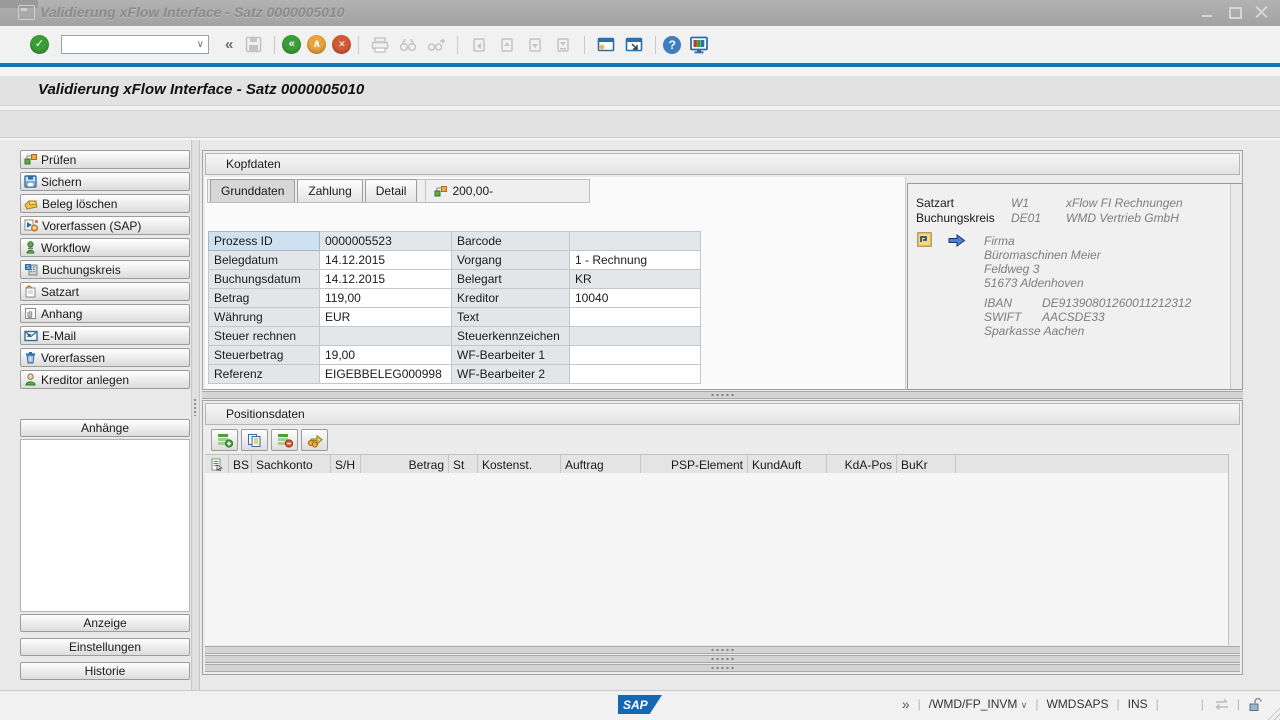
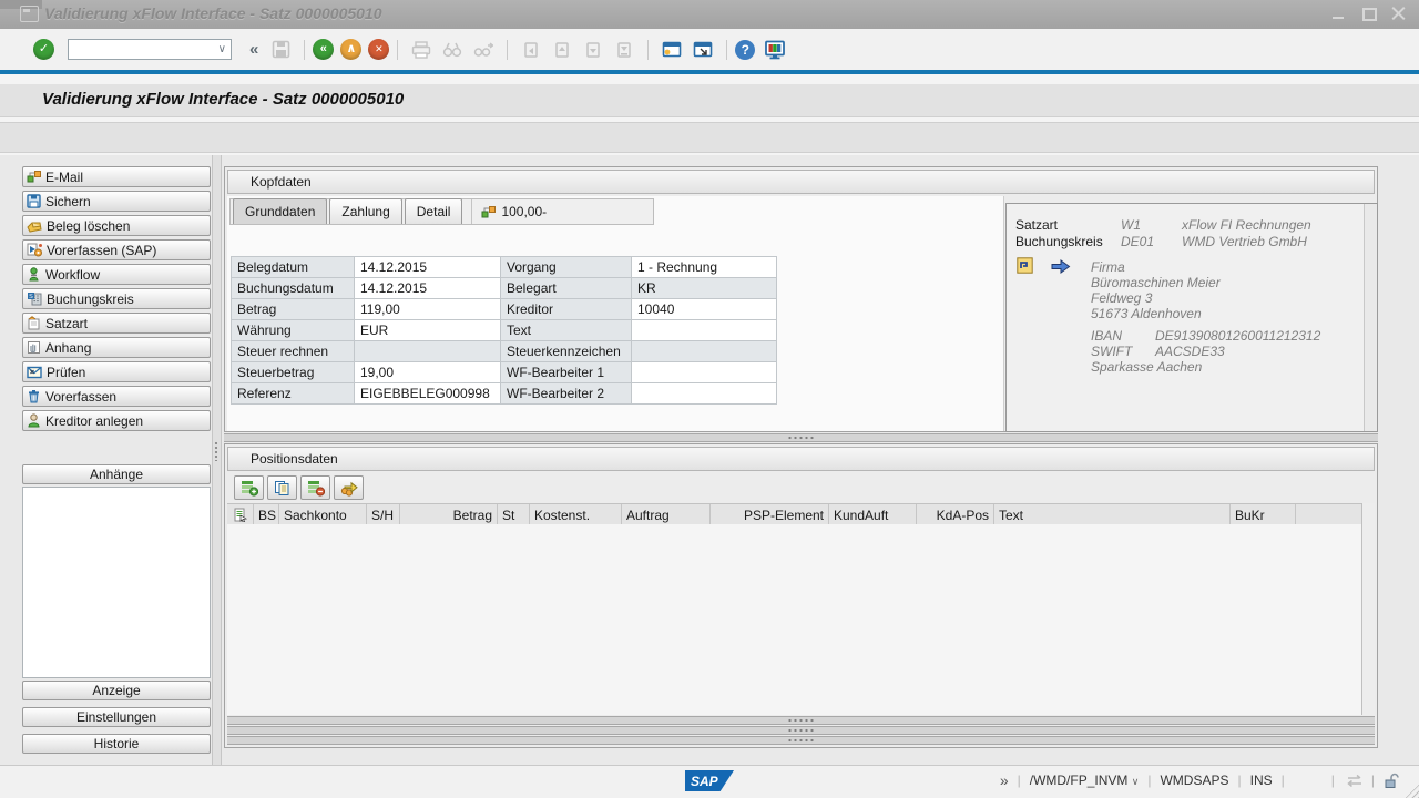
  Validierung xFlow Interface - Satz 0000005010
  ✓
  ∨
  «
  «
  ∧
  ✕
  ?
  Validierung xFlow Interface - Satz 0000005010
- Prüfen
+ E-Mail
  Sichern
  Beleg löschen
  Vorerfassen (SAP)
  Workflow
  Buchungskreis
  Satzart
  Anhang
- E-Mail
+ Prüfen
  Vorerfassen
  Kreditor anlegen
  Anhänge
  Anzeige
  Einstellungen
  Historie
  Kopfdaten
  Grunddaten
  Zahlung
  Detail
- 200,00-
+ 100,00-
- Prozess ID	0000005523	Barcode
  Belegdatum	14.12.2015	Vorgang	1 - Rechnung
  Buchungsdatum	14.12.2015	Belegart	KR
  Betrag	119,00	Kreditor	10040
  Währung	EUR	Text
  Steuer rechnen		Steuerkennzeichen
  Steuerbetrag	19,00	WF-Bearbeiter 1
  Referenz	EIGEBBELEG000998	WF-Bearbeiter 2
  Satzart
  W1
  xFlow FI Rechnungen
  Buchungskreis
  DE01
  WMD Vertrieb GmbH
  Firma
  Büromaschinen Meier
  Feldweg 3
  51673 Aldenhoven
  IBAN
  DE91390801260011212312
  SWIFT
  AACSDE33
  Sparkasse Aachen
  Positionsdaten
  BS
  Sachkonto
  S/H
  Betrag
  St
  Kostenst.
  Auftrag
  PSP-Element
  KundAuft
  KdA-Pos
+ Text
  BuKr
  SAP
  »
  |
  /WMD/FP_INVM ∨
  |
  WMDSAPS
  |
  INS
  |
  |
  |
